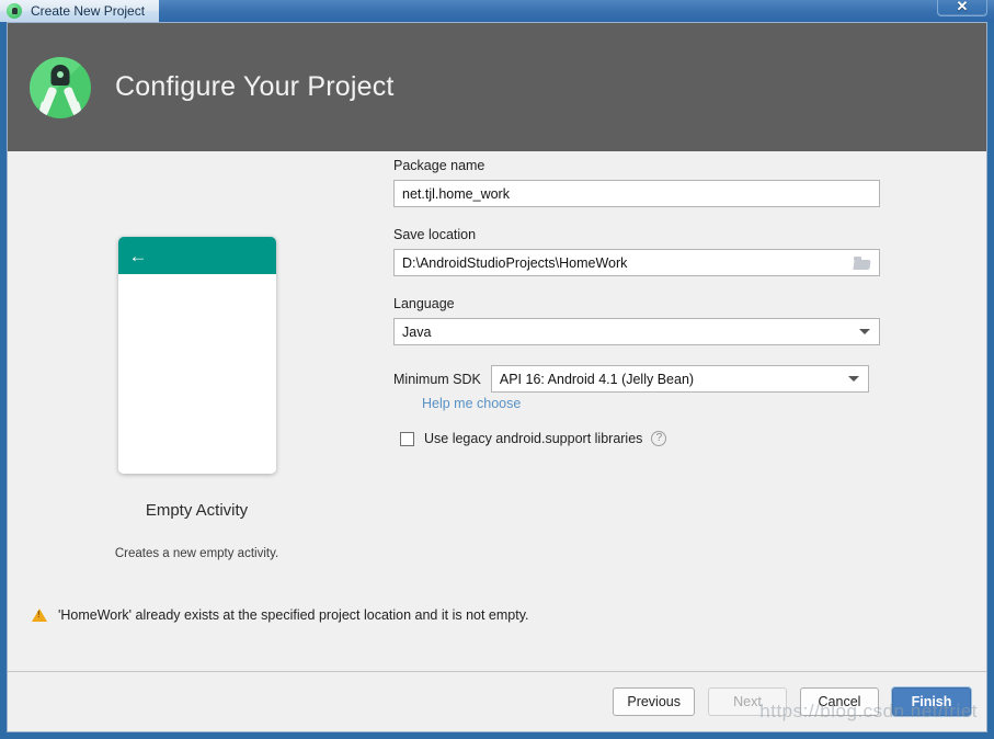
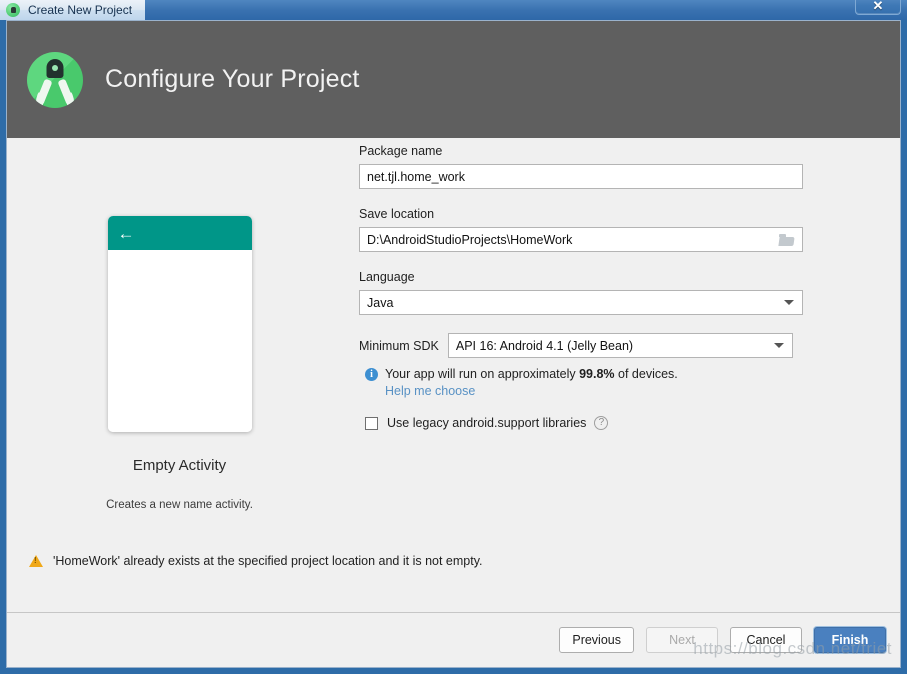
  Create New Project
  ✕
  Configure Your Project
  ←
  Empty Activity
- Creates a new empty activity.
+ Creates a new name activity.
  Package name
  net.tjl.home_work
  Save location
  D:\AndroidStudioProjects\HomeWork
  Language
  Java
  Minimum SDK
  API 16: Android 4.1 (Jelly Bean)
+ i
+ Your app will run on approximately 99.8% of devices.
  Help me choose
  Use legacy android.support libraries
  ?
  'HomeWork' already exists at the specified project location and it is not empty.
  Previous
  Next
  Cancel
  Finish
  https://blog.csdn.net/triet
